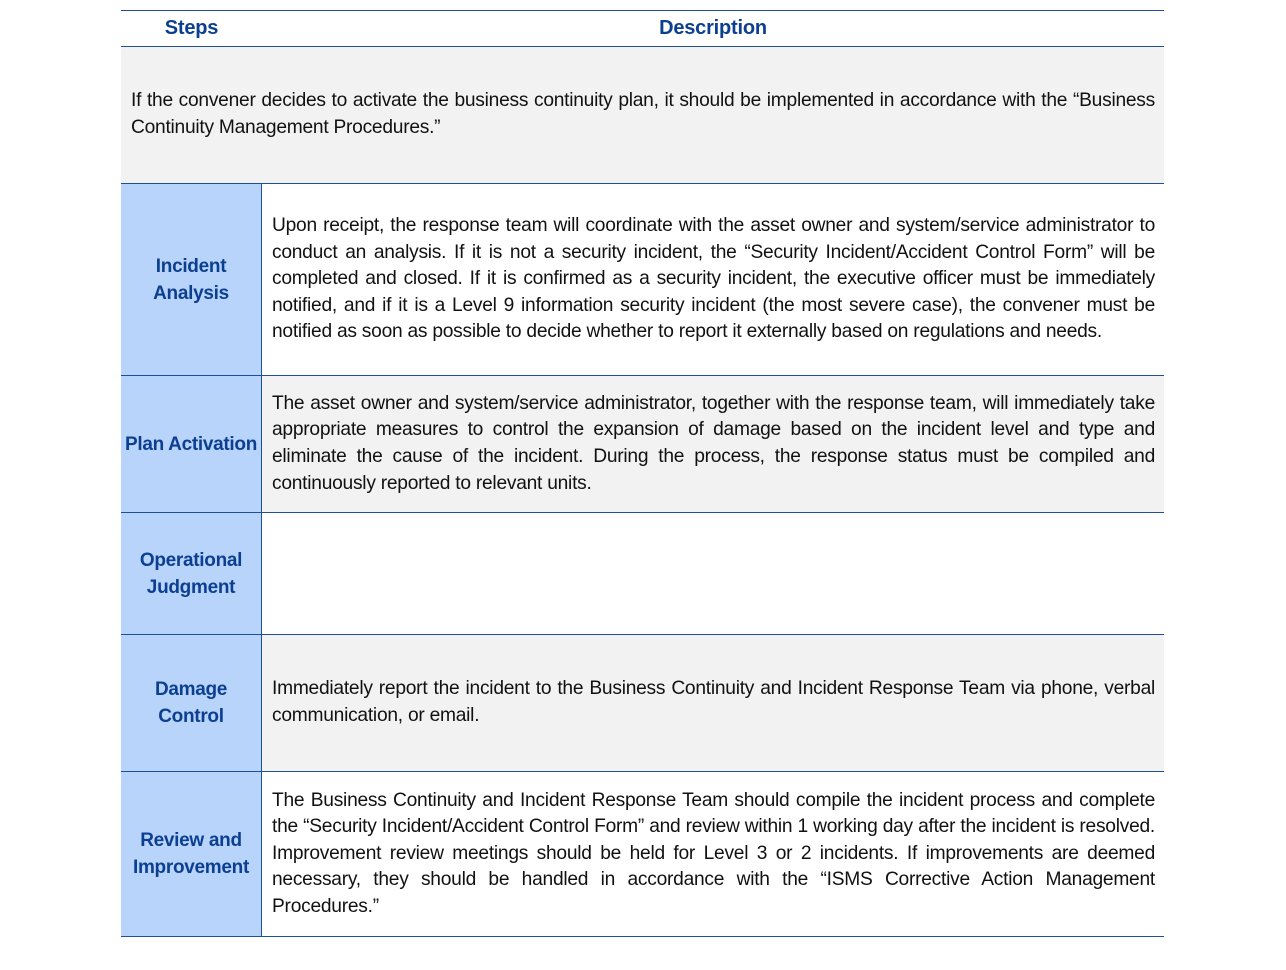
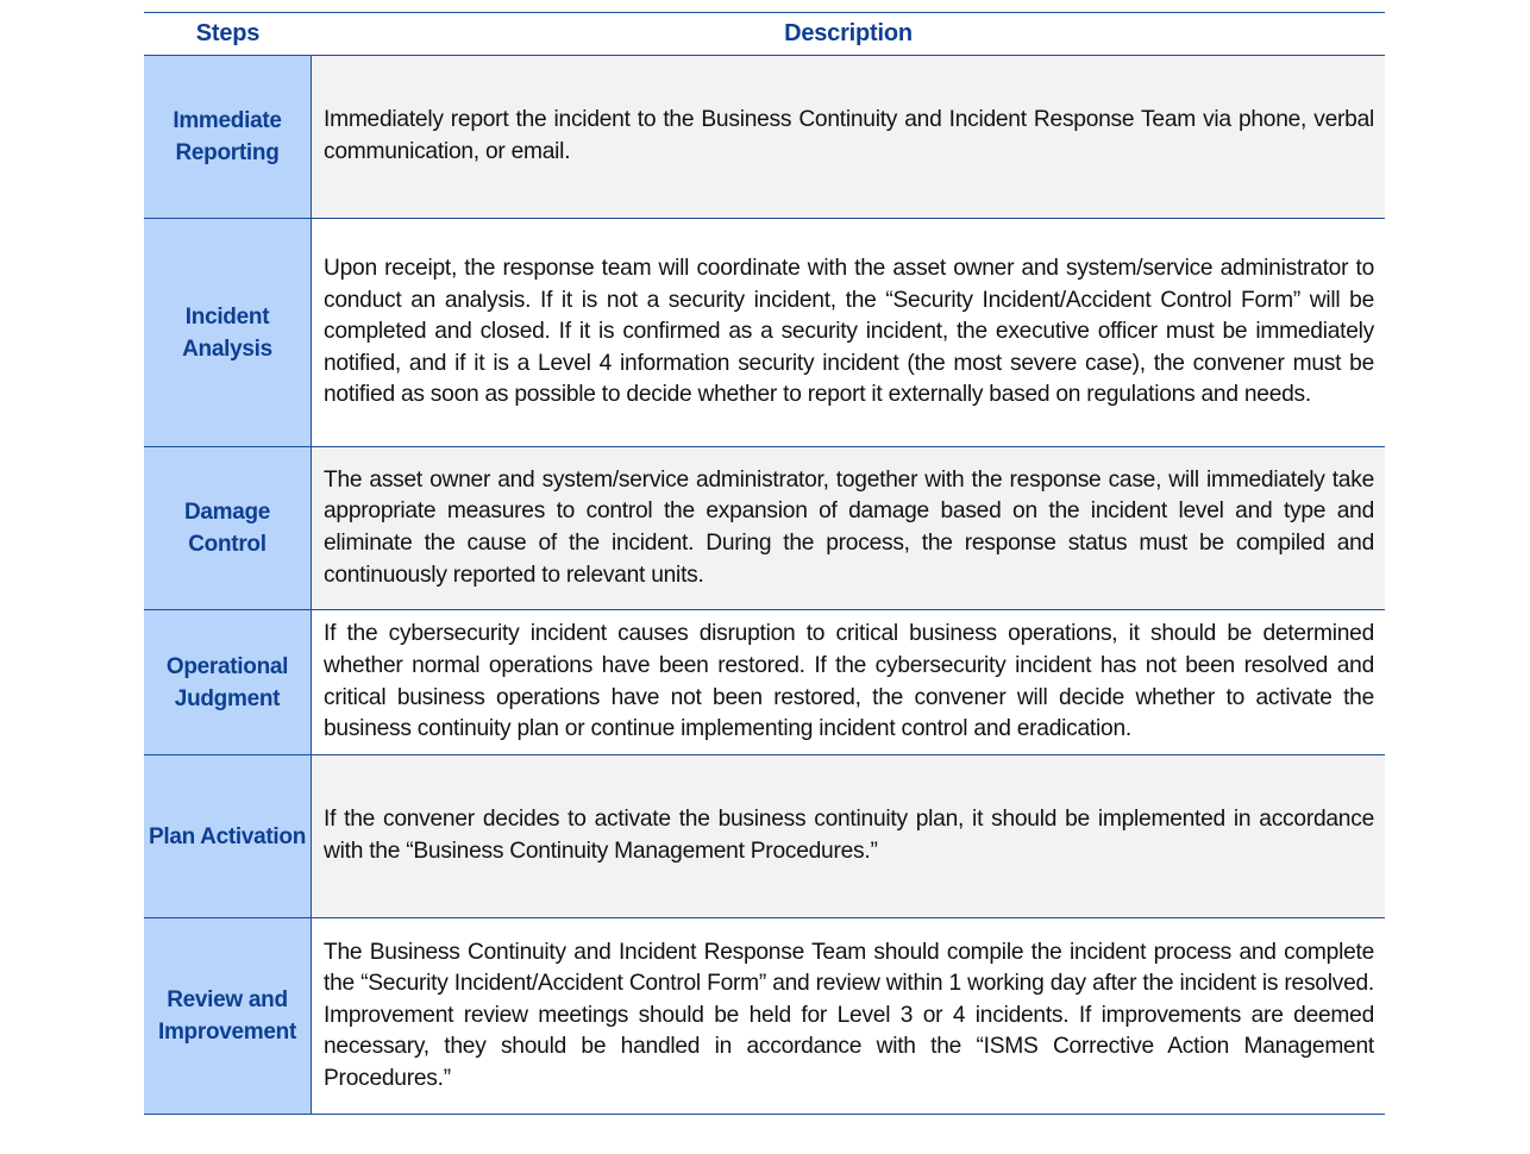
  Steps
  Description
+ Immediate Reporting
- If the convener decides to activate the business continuity plan, it should be implemented in accordance with the “Business Continuity Management Procedures.”
+ Immediately report the incident to the Business Continuity and Incident Response Team via phone, verbal communication, or email.
  Incident Analysis
- Upon receipt, the response team will coordinate with the asset owner and system/service administrator to conduct an analysis. If it is not a security incident, the “Security Incident/Accident Control Form” will be completed and closed. If it is confirmed as a security incident, the executive officer must be immediately notified, and if it is a Level 9 information security incident (the most severe case), the convener must be notified as soon as possible to decide whether to report it externally based on regulations and needs.
+ Upon receipt, the response team will coordinate with the asset owner and system/service administrator to conduct an analysis. If it is not a security incident, the “Security Incident/Accident Control Form” will be completed and closed. If it is confirmed as a security incident, the executive officer must be immediately notified, and if it is a Level 4 information security incident (the most severe case), the convener must be notified as soon as possible to decide whether to report it externally based on regulations and needs.
- Plan Activation
+ Damage Control
- The asset owner and system/service administrator, together with the response team, will immediately take appropriate measures to control the expansion of damage based on the incident level and type and eliminate the cause of the incident. During the process, the response status must be compiled and continuously reported to relevant units.
+ The asset owner and system/service administrator, together with the response case, will immediately take appropriate measures to control the expansion of damage based on the incident level and type and eliminate the cause of the incident. During the process, the response status must be compiled and continuously reported to relevant units.
  Operational Judgment
+ If the cybersecurity incident causes disruption to critical business operations, it should be determined whether normal operations have been restored. If the cybersecurity incident has not been resolved and critical business operations have not been restored, the convener will decide whether to activate the business continuity plan or continue implementing incident control and eradication.
- Damage Control
+ Plan Activation
- Immediately report the incident to the Business Continuity and Incident Response Team via phone, verbal communication, or email.
+ If the convener decides to activate the business continuity plan, it should be implemented in accordance with the “Business Continuity Management Procedures.”
  Review and Improvement
- The Business Continuity and Incident Response Team should compile the incident process and complete the “Security Incident/Accident Control Form” and review within 1 working day after the incident is resolved. Improvement review meetings should be held for Level 3 or 2 incidents. If improvements are deemed necessary, they should be handled in accordance with the “ISMS Corrective Action Management Procedures.”
+ The Business Continuity and Incident Response Team should compile the incident process and complete the “Security Incident/Accident Control Form” and review within 1 working day after the incident is resolved. Improvement review meetings should be held for Level 3 or 4 incidents. If improvements are deemed necessary, they should be handled in accordance with the “ISMS Corrective Action Management Procedures.”
